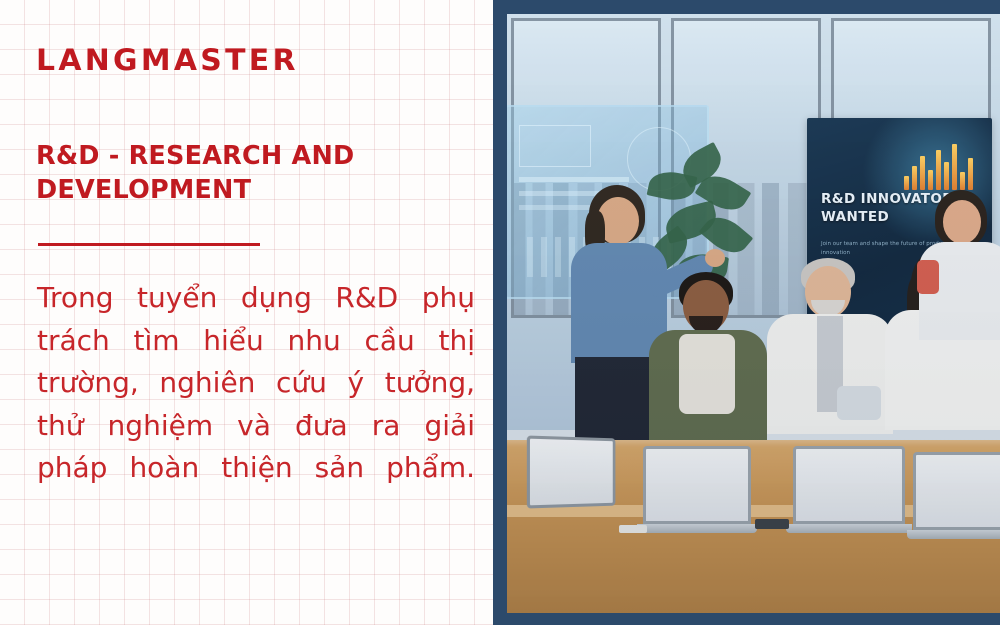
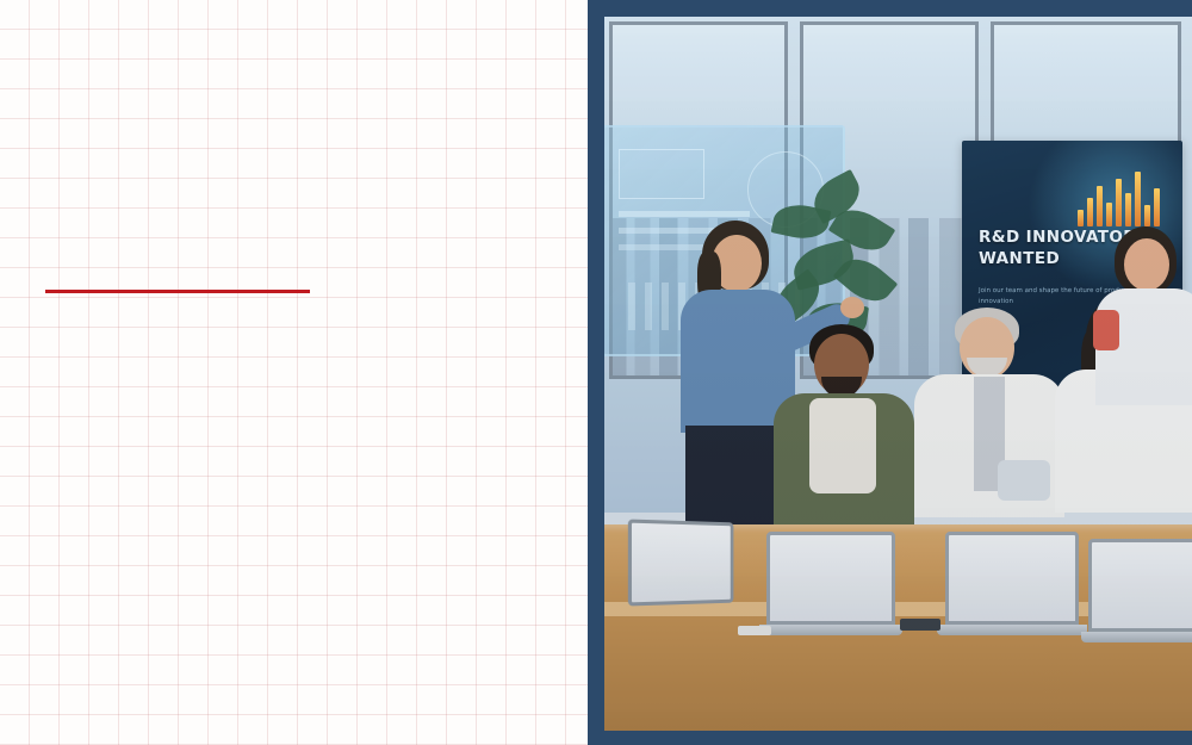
- LANGMASTER
- R&D - RESEARCH AND DEVELOPMENT
- Trong tuyển dụng R&D phụ trách tìm hiểu nhu cầu thị trường, nghiên cứu ý tưởng, thử nghiệm và đưa ra giải pháp hoàn thiện sản phẩm.
